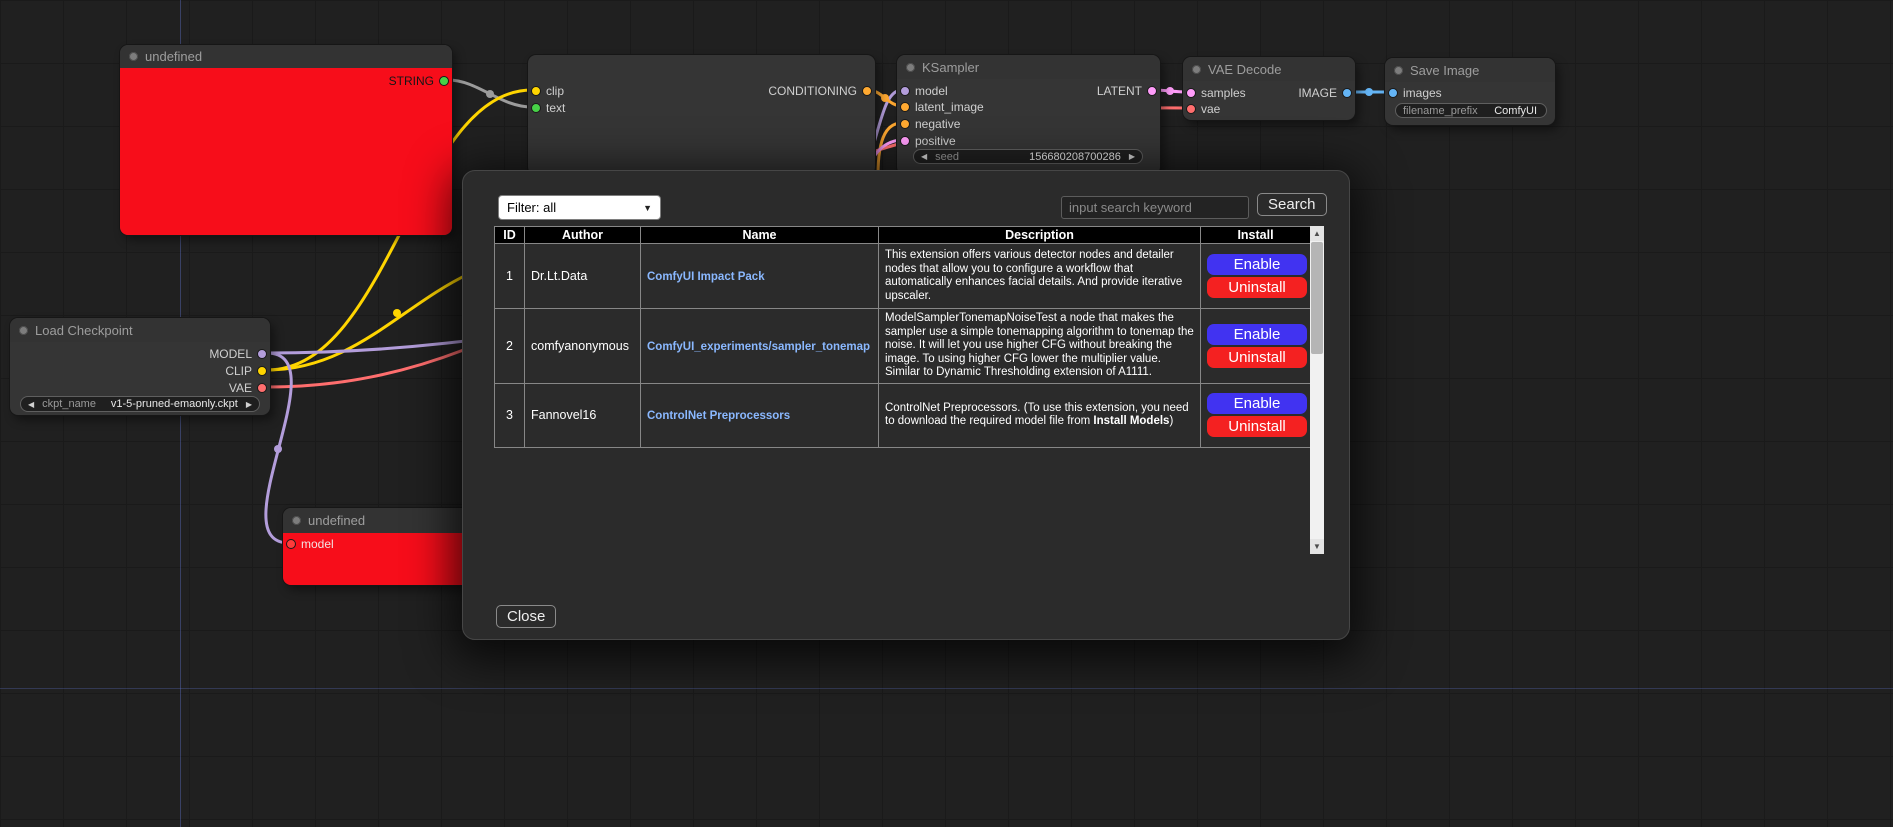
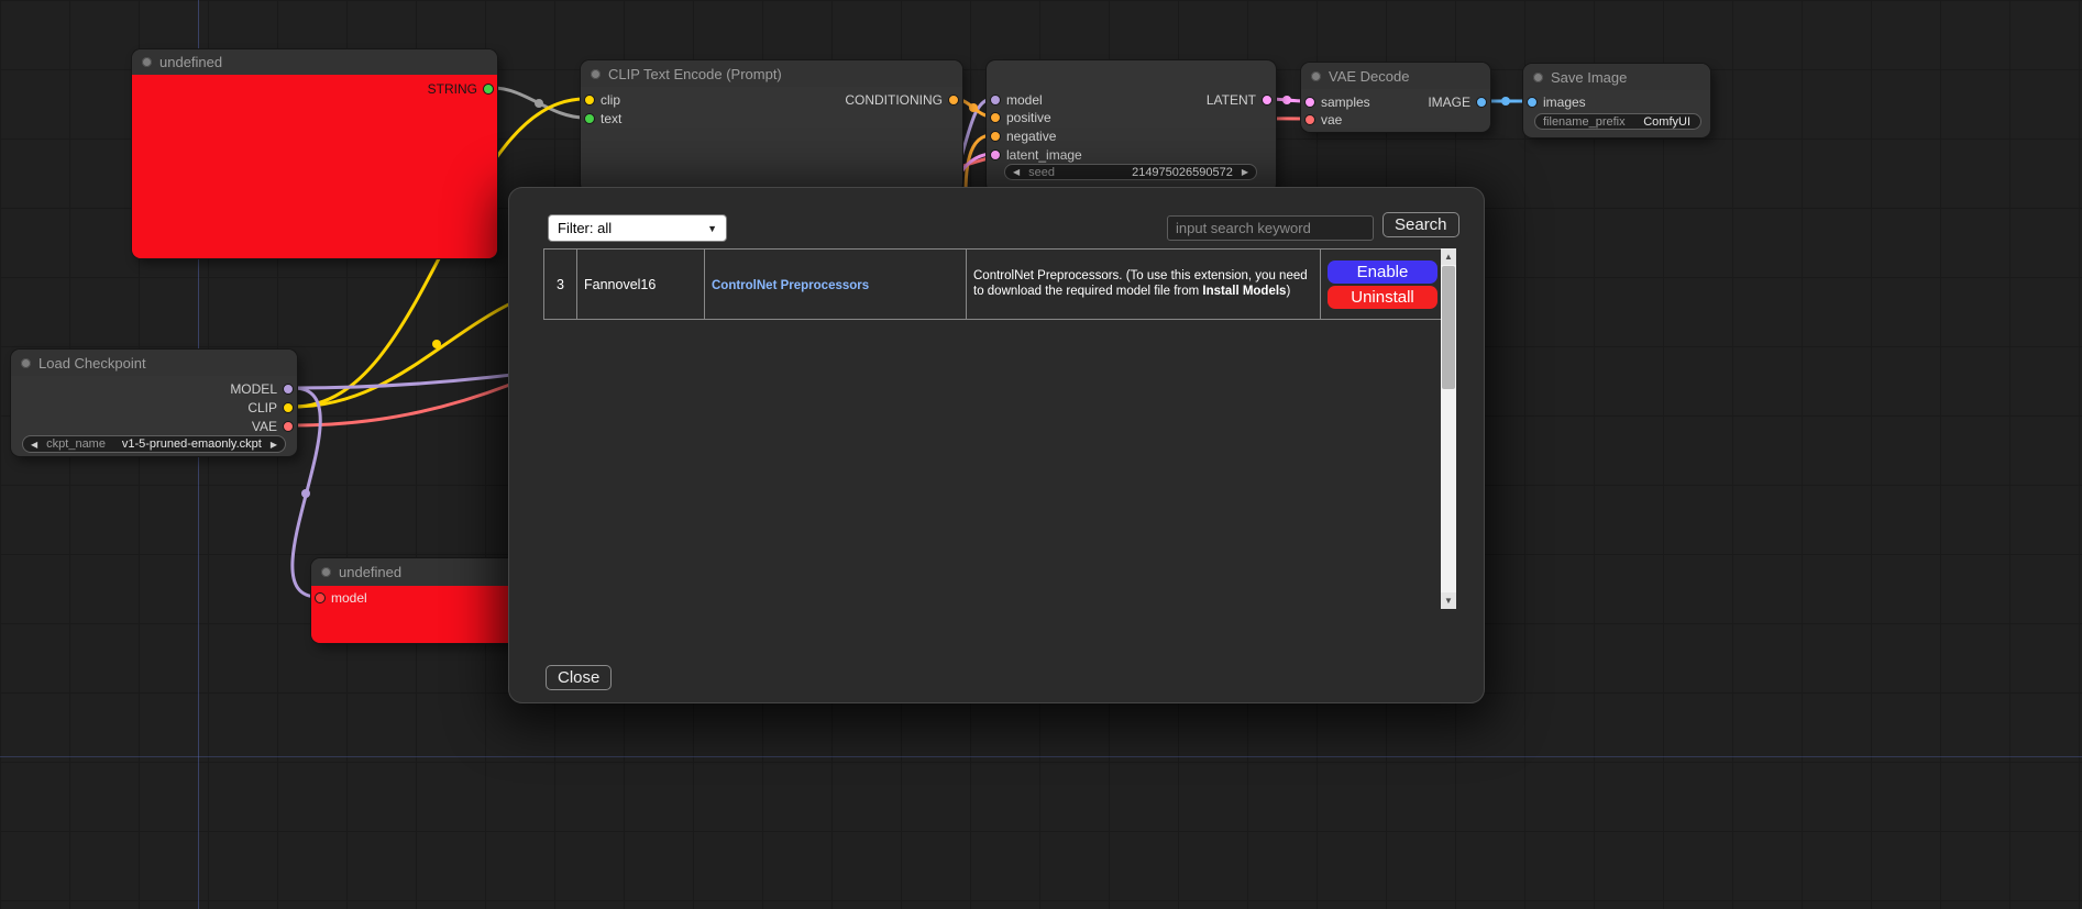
  undefined
  STRING
+ CLIP Text Encode (Prompt)
  clip
  text
  CONDITIONING
- KSampler
  model
- latent_image
+ positive
  negative
- positive
+ latent_image
  LATENT
  ◀
  seed
- 156680208700286
+ 214975026590572
  ▶
  VAE Decode
  samples
  vae
  IMAGE
  Save Image
  images
  filename_prefix
  ComfyUI
  Load Checkpoint
  MODEL
  CLIP
  VAE
  ◀
  ckpt_name
  v1-5-pruned-emaonly.ckpt
  ▶
  undefined
  model
  Filter: all
  ▼
  input search keyword
  Search
- ID	Author	Name	Description	Install
- 1	Dr.Lt.Data	ComfyUI Impact Pack	This extension offers various detector nodes and detailer nodes that allow you to configure a workflow that automatically enhances facial details. And provide iterative upscaler.	Enable Uninstall
- 2	comfyanonymous	ComfyUI_experiments/sampler_tonemap	ModelSamplerTonemapNoiseTest a node that makes the sampler use a simple tonemapping algorithm to tonemap the noise. It will let you use higher CFG without breaking the image. To using higher CFG lower the multiplier value. Similar to Dynamic Thresholding extension of A1111.	Enable Uninstall
  3	Fannovel16	ControlNet Preprocessors	ControlNet Preprocessors. (To use this extension, you need to download the required model file from Install Models)	Enable Uninstall
  ▲
  ▼
  Close
